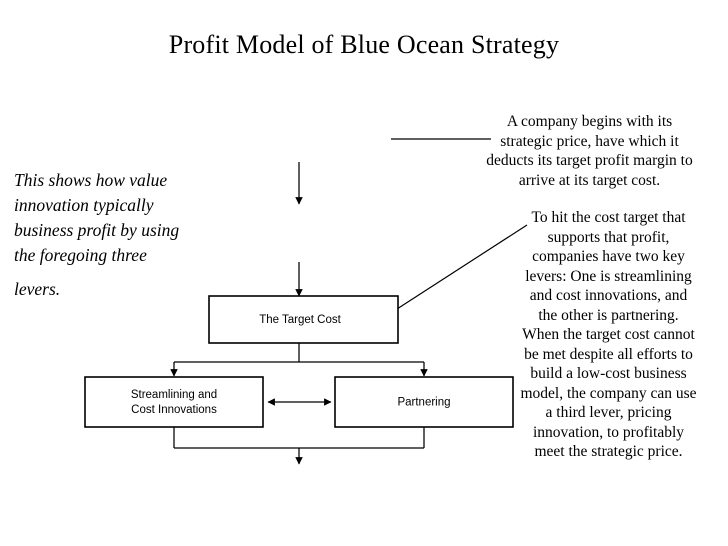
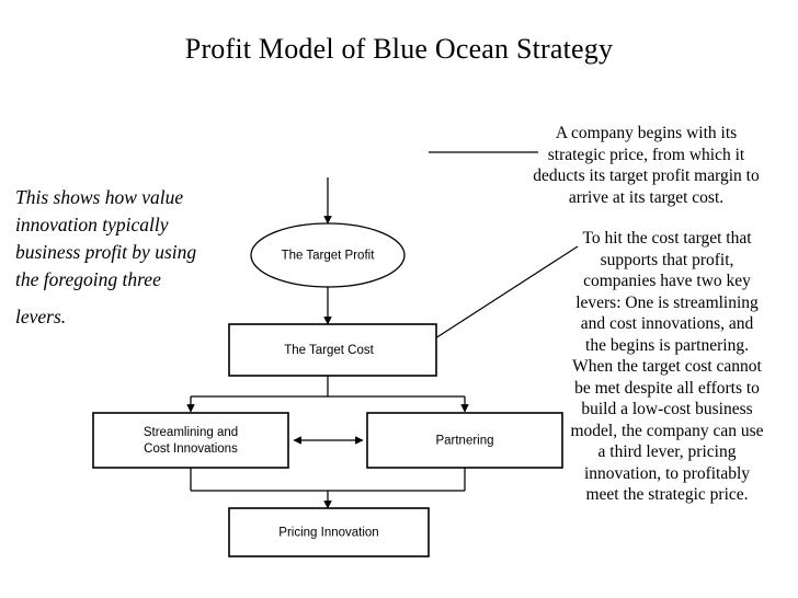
  Profit Model of Blue Ocean Strategy
+ The Target Profit
  The Target Cost
  Streamlining and
  Cost Innovations
  Partnering
+ Pricing Innovation
  This shows how value innovation typically business profit by using the foregoing three
  levers.
- A company begins with its strategic price, have which it deducts its target profit margin to arrive at its target cost.
+ A company begins with its strategic price, from which it deducts its target profit margin to arrive at its target cost.
- To hit the cost target that supports that profit, companies have two key levers: One is streamlining and cost innovations, and the other is partnering. When the target cost cannot be met despite all efforts to build a low-cost business model, the company can use a third lever, pricing innovation, to profitably meet the strategic price.
+ To hit the cost target that supports that profit, companies have two key levers: One is streamlining and cost innovations, and the begins is partnering. When the target cost cannot be met despite all efforts to build a low-cost business model, the company can use a third lever, pricing innovation, to profitably meet the strategic price.
